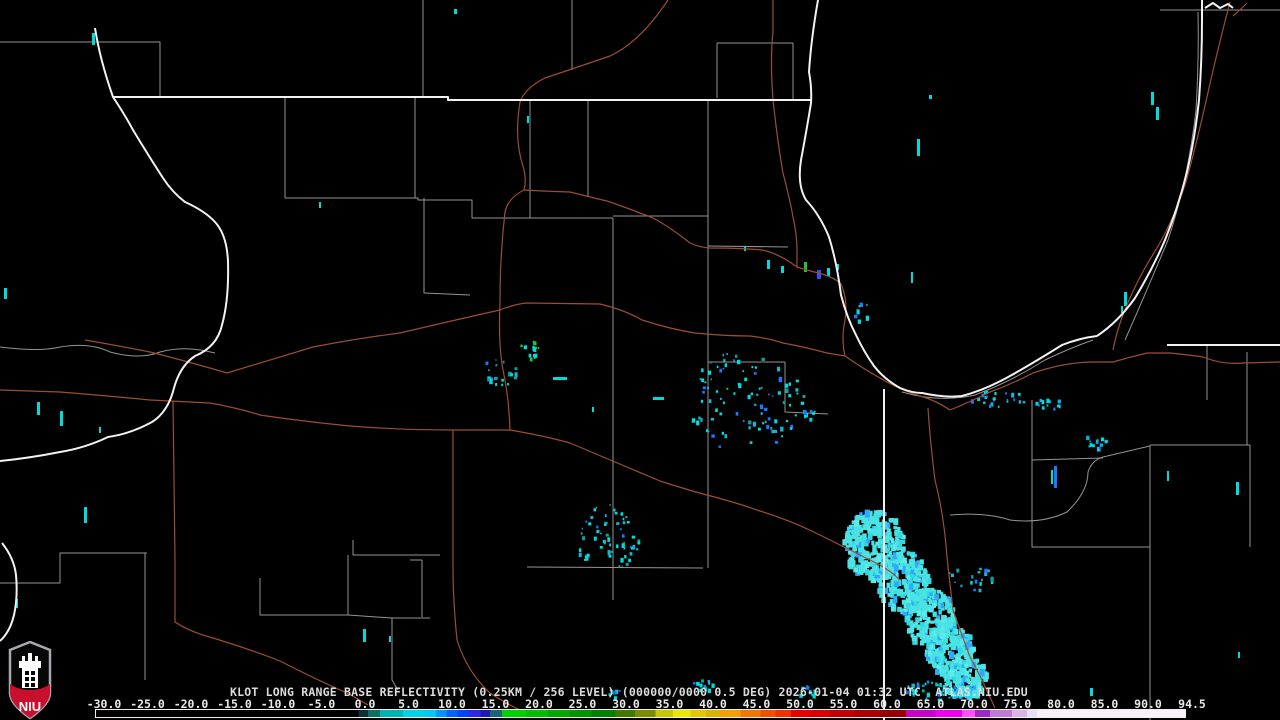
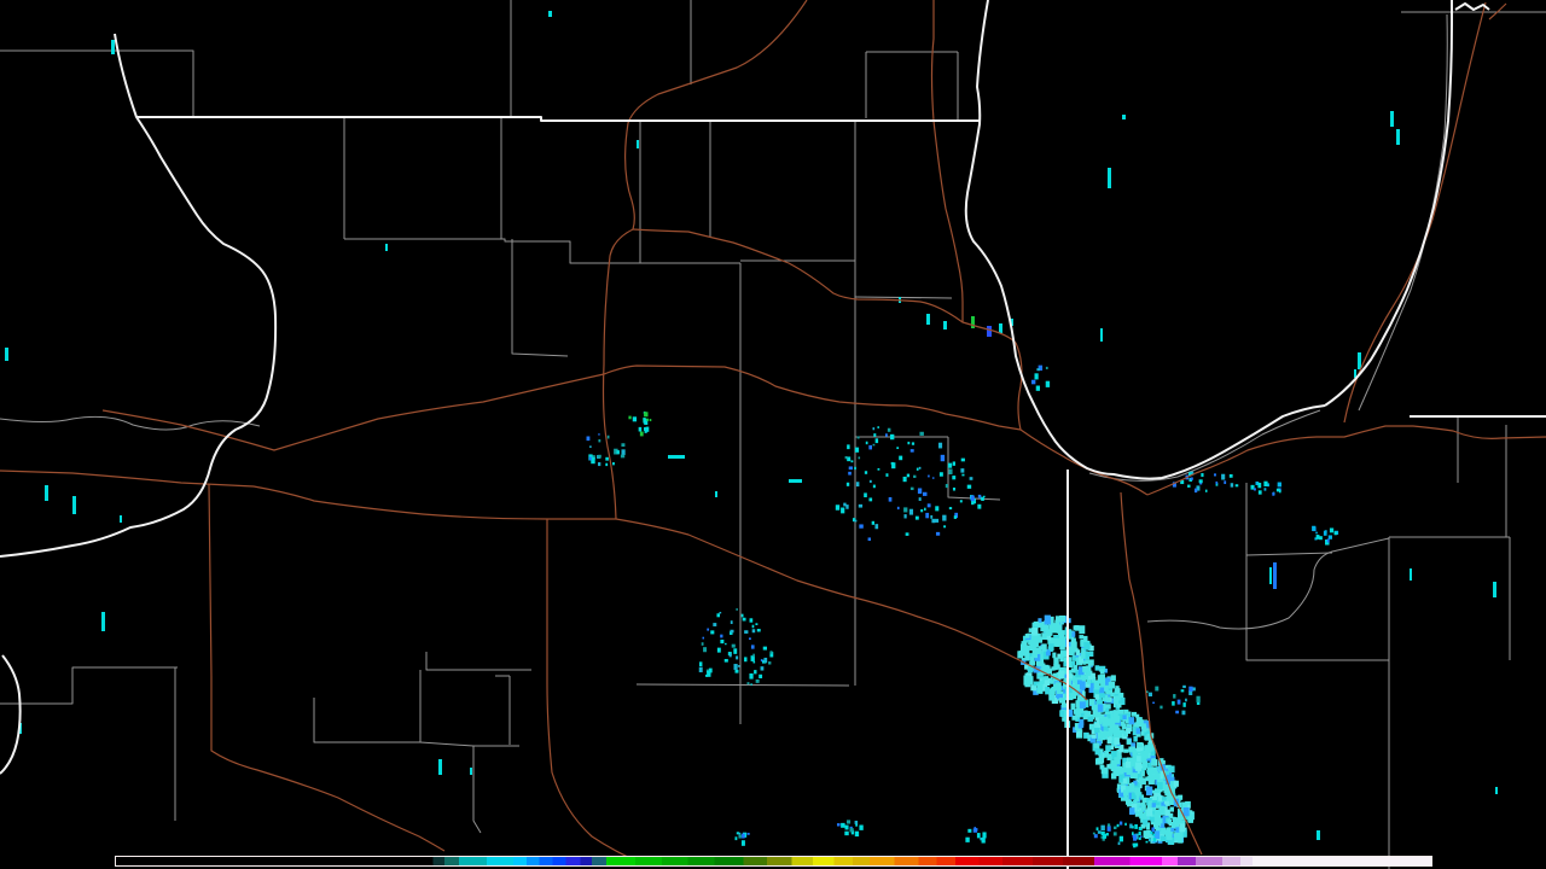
- NIU
- KLOT LONG RANGE BASE REFLECTIVITY (0.25KM / 256 LEVEL) (000000/0000 0.5 DEG) 2026-01-04 01:32 UTC ATLAS.NIU.EDU
- -30.0
- -25.0
- -20.0
- -15.0
- -10.0
- -5.0
- 0.0
- 5.0
- 10.0
- 15.0
- 20.0
- 25.0
- 30.0
- 35.0
- 40.0
- 45.0
- 50.0
- 55.0
- 60.0
- 65.0
- 70.0
- 75.0
- 80.0
- 85.0
- 90.0
- 94.5
